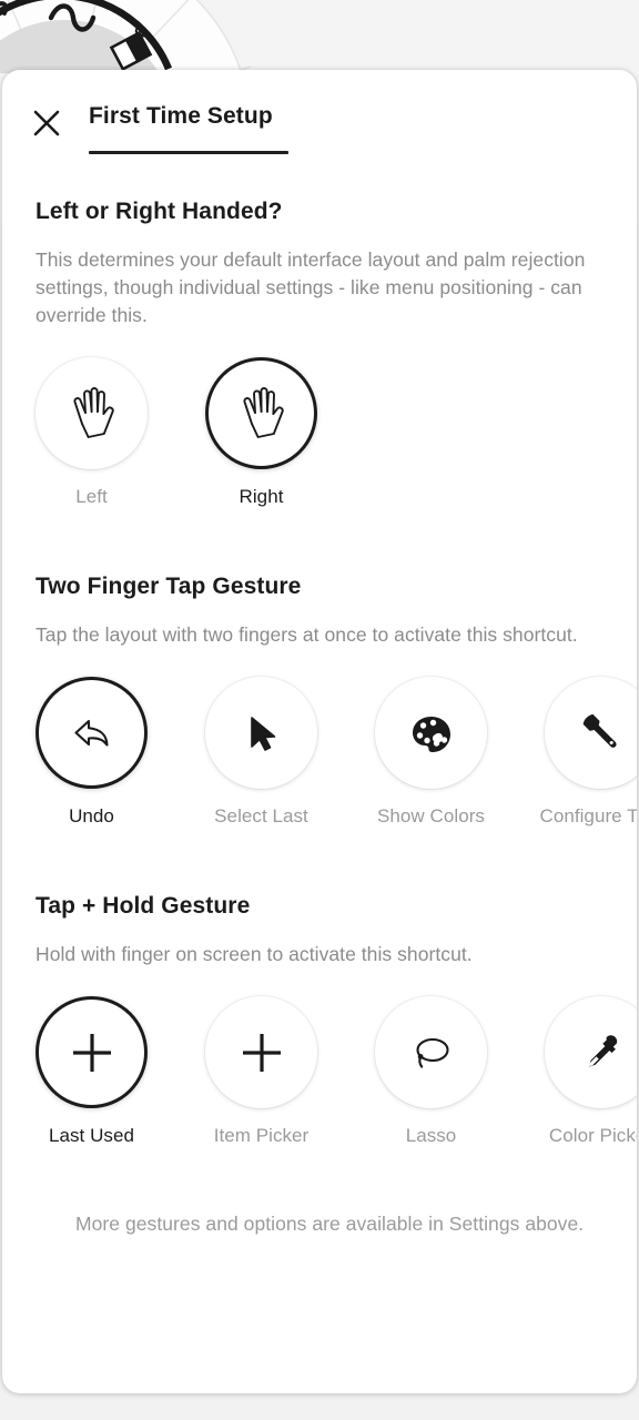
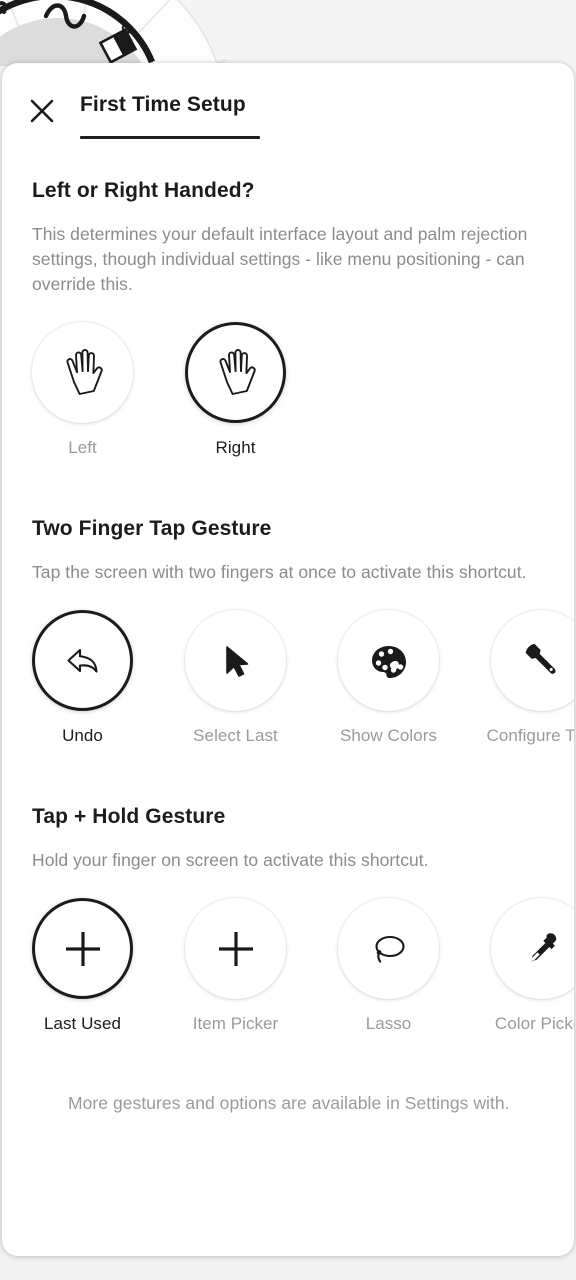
  First Time Setup
  Left or Right Handed?
  This determines your default interface layout and palm rejection settings, though individual settings - like menu positioning - can override this.
  Left
  Right
  Two Finger Tap Gesture
- Tap the layout with two fingers at once to activate this shortcut.
+ Tap the screen with two fingers at once to activate this shortcut.
  Undo
  Select Last
  Show Colors
  Configure T
  Tap + Hold Gesture
- Hold with finger on screen to activate this shortcut.
+ Hold your finger on screen to activate this shortcut.
  Last Used
  Item Picker
  Lasso
  Color Pick
- More gestures and options are available in Settings above.
+ More gestures and options are available in Settings with.
